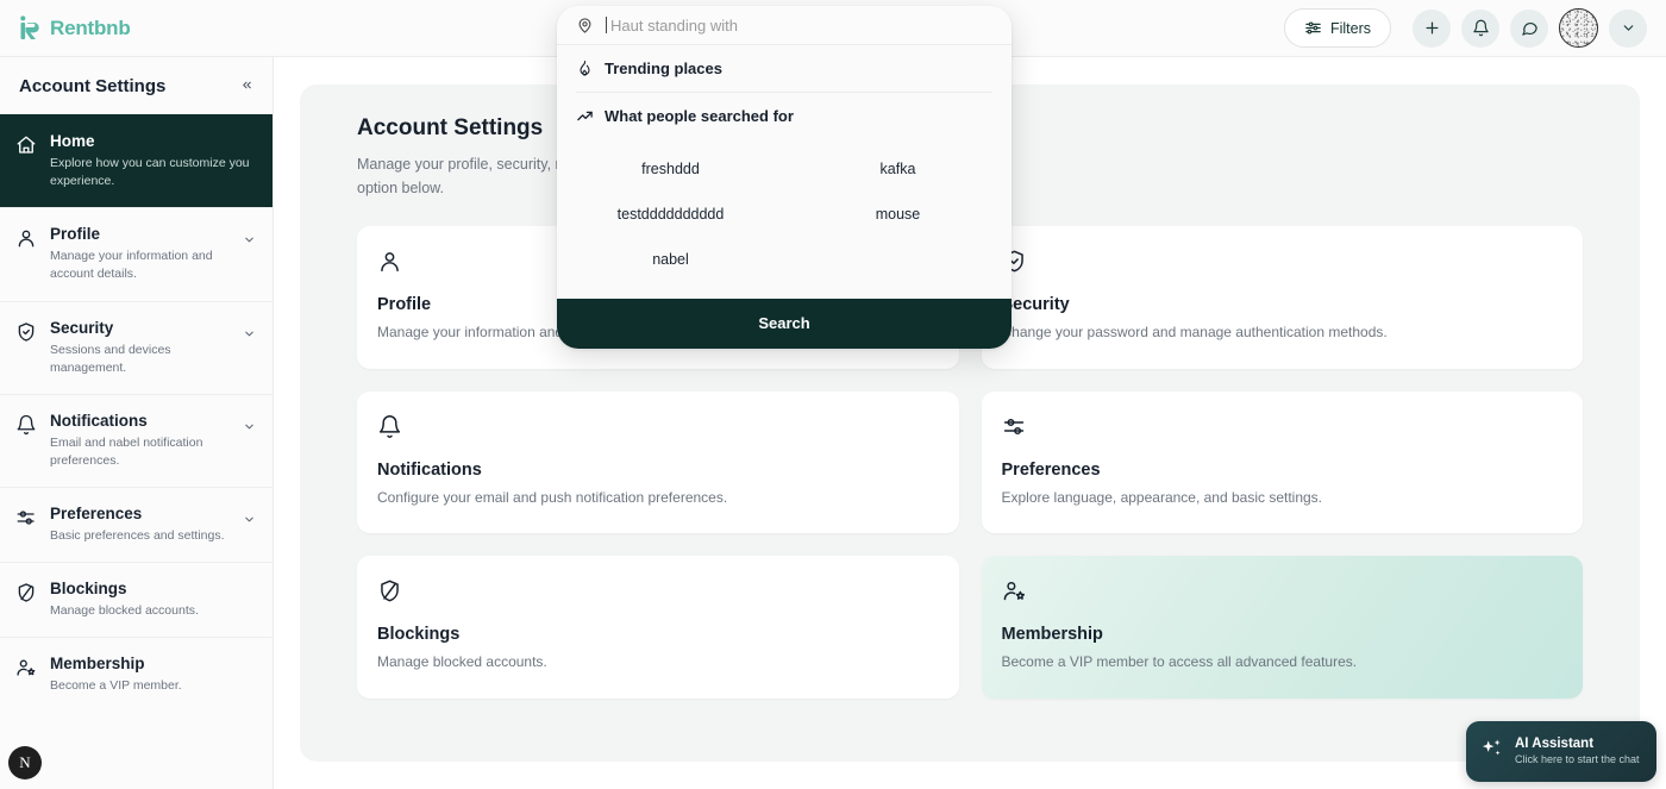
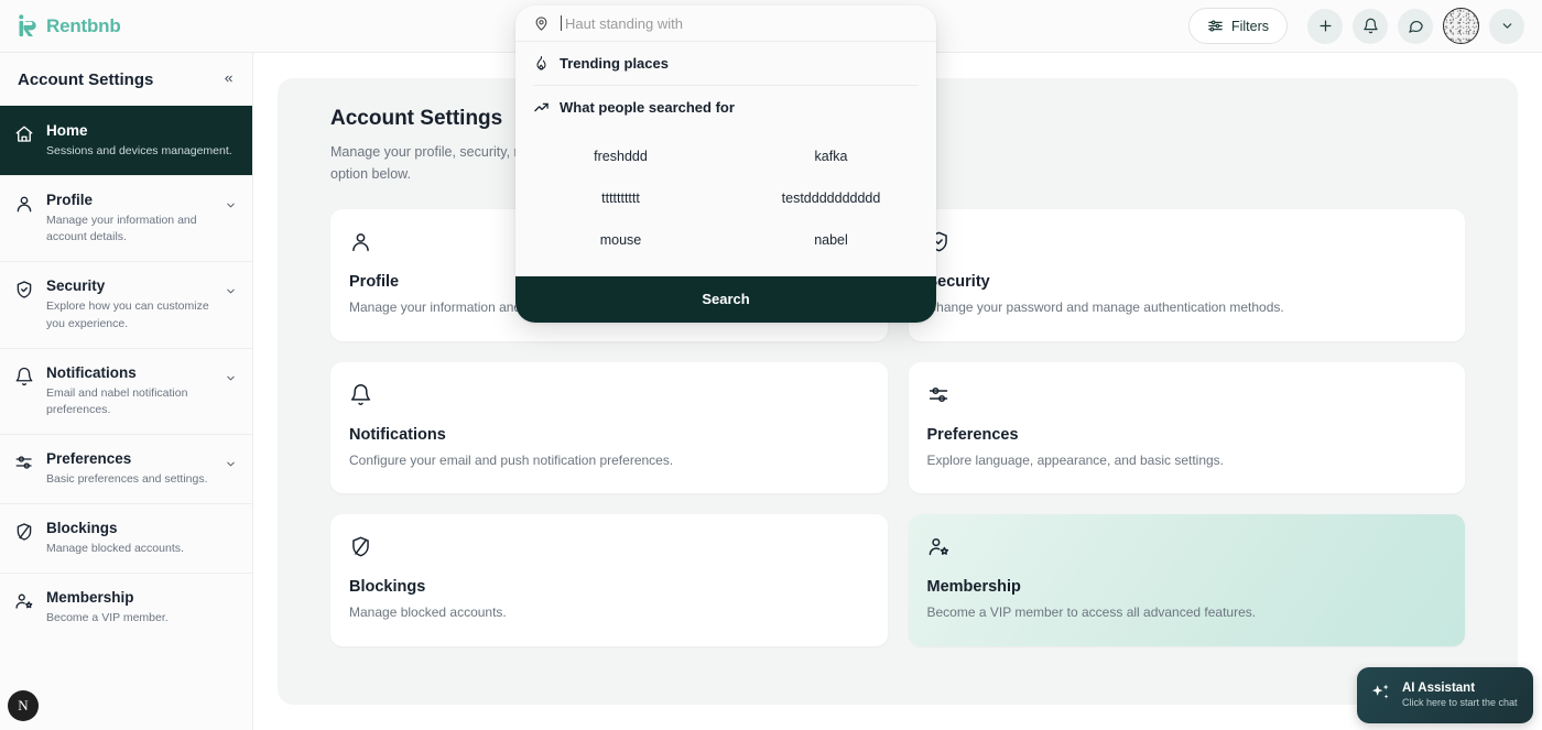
  Rentbnb
  Filters
  Account Settings
  Home
- Explore how you can customize you experience.
+ Sessions and devices management.
  Profile
  Manage your information and account details.
  Security
- Sessions and devices management.
+ Explore how you can customize you experience.
  Notifications
  Email and nabel notification preferences.
  Preferences
  Basic preferences and settings.
  Blockings
  Manage blocked accounts.
  Membership
  Become a VIP member.
  Account Settings
  Profile
  ecurity
  hange your password and manage authentication methods.
  Notifications
  Configure your email and push notification preferences.
  Preferences
  Explore language, appearance, and basic settings.
  Blockings
  Manage blocked accounts.
  Membership
  Become a VIP member to access all advanced features.
  Haut standing with
  Trending places
  What people searched for
  freshddd
  kafka
+ tttttttttt
  testdddddddddd
  mouse
  nabel
  Search
  AI Assistant
  Click here to start the chat
  N
